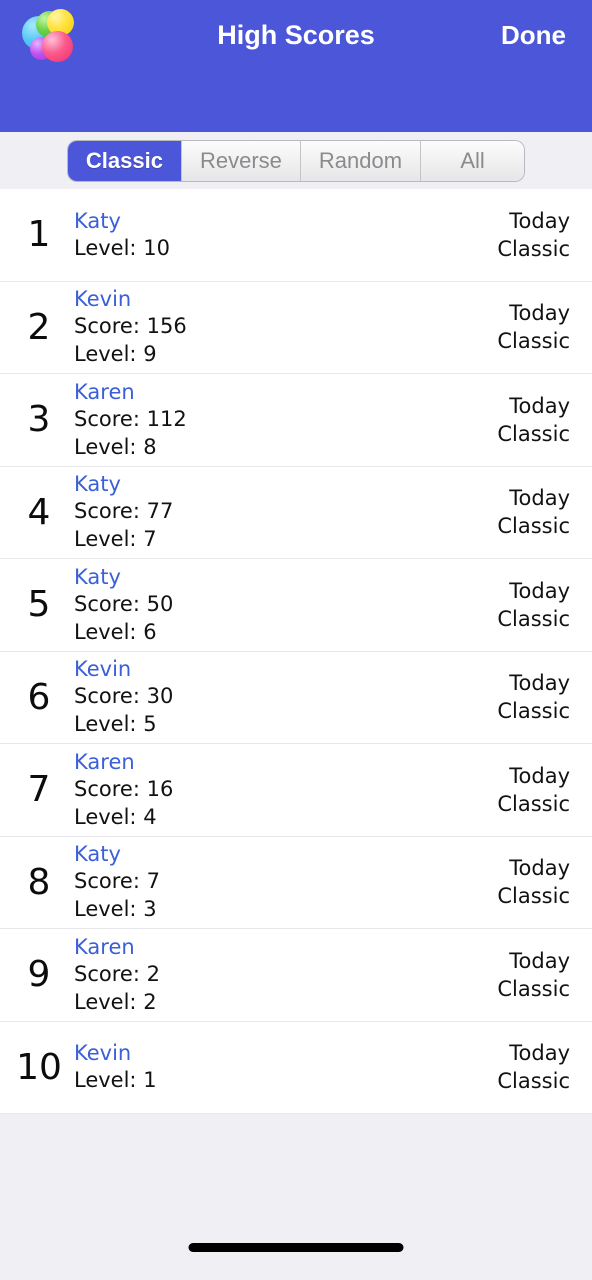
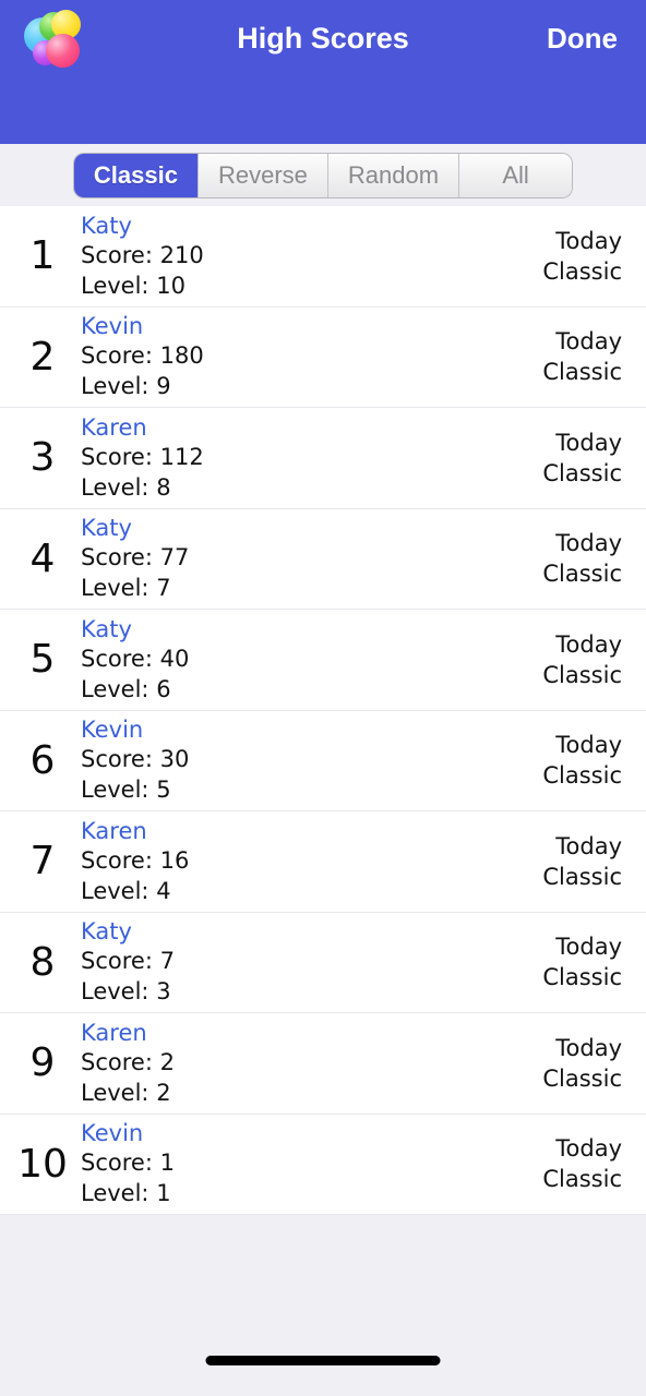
  High Scores
  Done
  Classic
  Reverse
  Random
  All
  1
  Katy
+ Score: 210
  Level: 10
  Today
  Classic
  2
  Kevin
- Score: 156
+ Score: 180
  Level: 9
  Today
  Classic
  3
  Karen
  Score: 112
  Level: 8
  Today
  Classic
  4
  Katy
  Score: 77
  Level: 7
  Today
  Classic
  5
  Katy
- Score: 50
+ Score: 40
  Level: 6
  Today
  Classic
  6
  Kevin
  Score: 30
  Level: 5
  Today
  Classic
  7
  Karen
  Score: 16
  Level: 4
  Today
  Classic
  8
  Katy
  Score: 7
  Level: 3
  Today
  Classic
  9
  Karen
  Score: 2
  Level: 2
  Today
  Classic
  10
  Kevin
+ Score: 1
  Level: 1
  Today
  Classic
